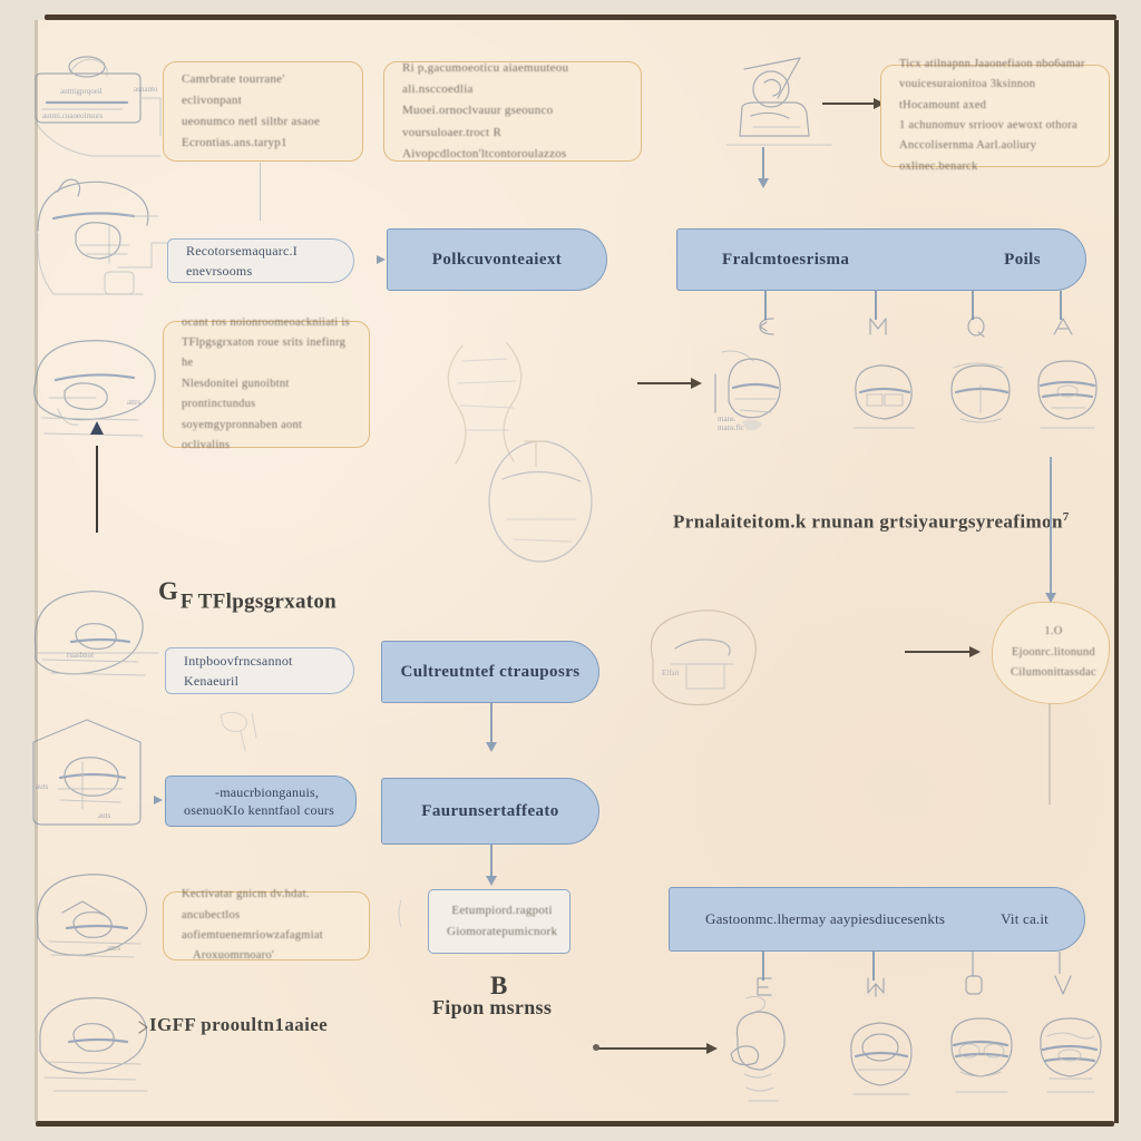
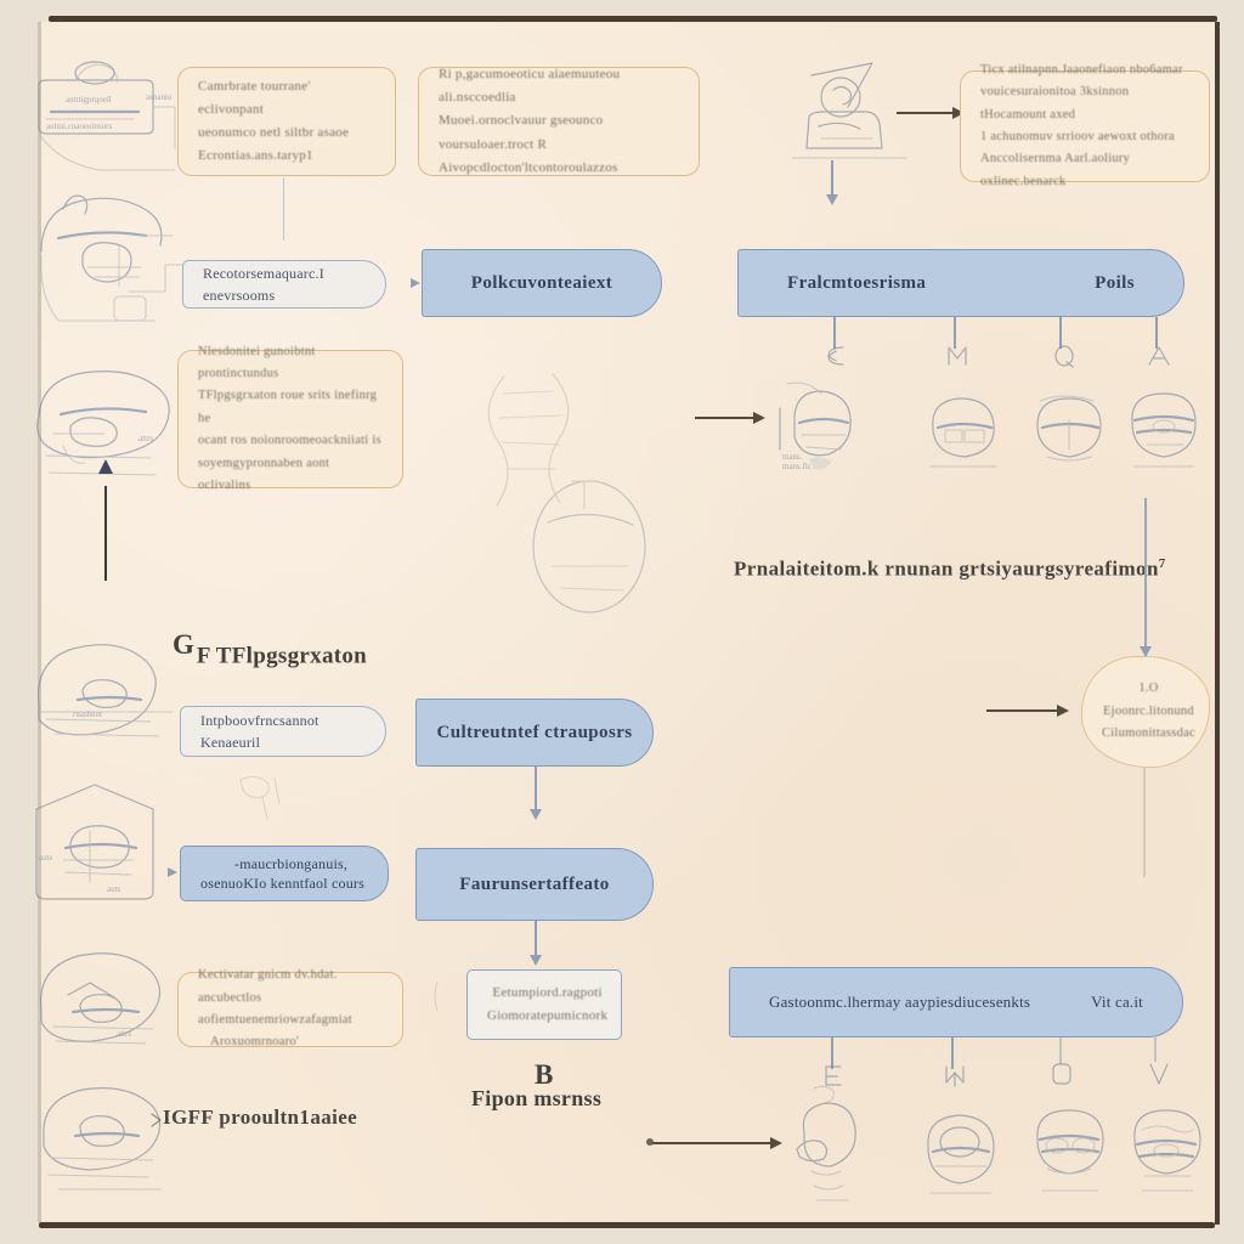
  autttigprqoeil
  autmi.cuaoeoinsurs
  asnanto
  attrs
  ruasbnot
  auts
  auts
  attrs
  Camrbrate tourrane' eclivonpant
  ueonumco netl siltbr asaoe
  Ecrontias.ans.taryp1
  Ri p,gacumoeoticu aiaemuuteou ali.nsccoedlia
  Muoei.ornoclvauur gseounco voursuloaer.troct R
  Aivopcdlocton'ltcontoroulazzos
  Ticx atilnapnn.Jaaonefiaon nbo6amar
  vouicesuraionitoa 3ksinnon tHocamount axed
  1 achunomuv srrioov aewoxt othora
  Anccolisernma Aarl.aoliury oxlinec.benarck
  Recotorsemaquarc.I enevrsooms
  Polkcuvonteaiext
  Fralcmtoesrisma
  Poils
  mans.
  mans.flc
- ocant ros noionroomeoackniiati is
+ Nlesdonitei gunoibtnt prontinctundus
  TFlpgsgrxaton roue srits inefinrg he
- Nlesdonitei gunoibtnt prontinctundus
+ ocant ros noionroomeoackniiati is
  soyemgypronnaben aont oclivalins
  Prnalaiteitom.k rnunan grtsiyaurgsyreafimon7
  1.O
  Ejoonrc.litonund
  Cilumonittassdac
- Elfait
  GF TFlpgsgrxaton
  Intpboovfrncsannot Kenaeuril
  Cultreutntef ctrauposrs
  -maucrbionganuis,
  osenuoKIo kenntfaol cours
  Faurunsertaffeato
  Kectivatar gnicm dv.hdat. ancubectlos
  aofiemtuenemriowzafagmiat
  Aroxuomrnoaro'
  Eetumpiord.ragpoti
  Giomoratepumicnork
  Gastoonmc.lhermay aaypiesdiucesenkts
  Vit ca.it
  IGFF prooultn1aaiee
  B
  Fipon msrnss
